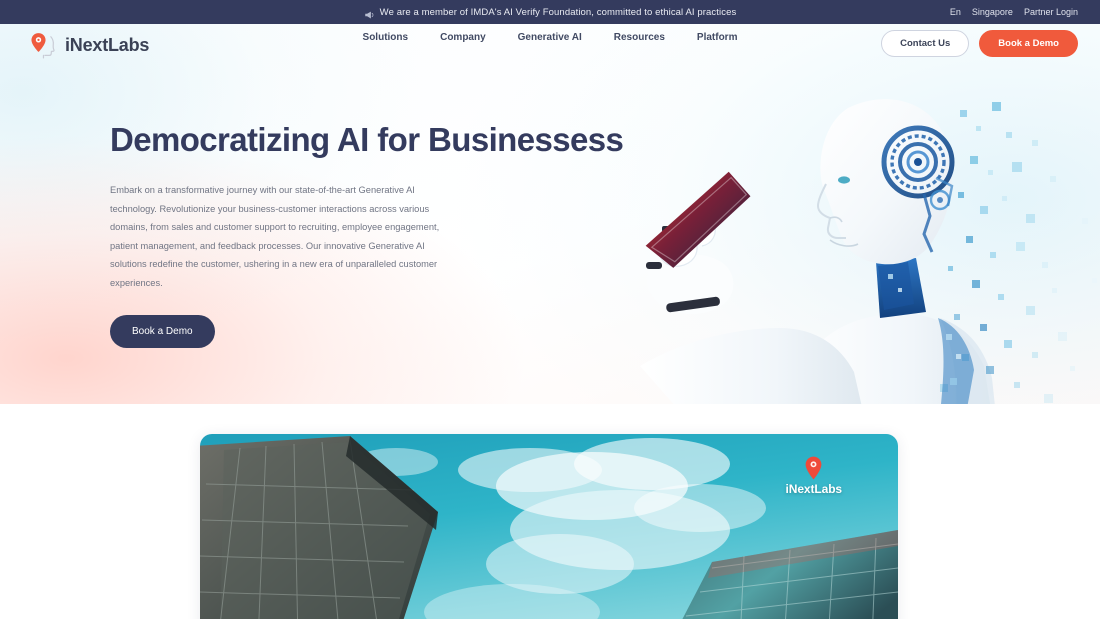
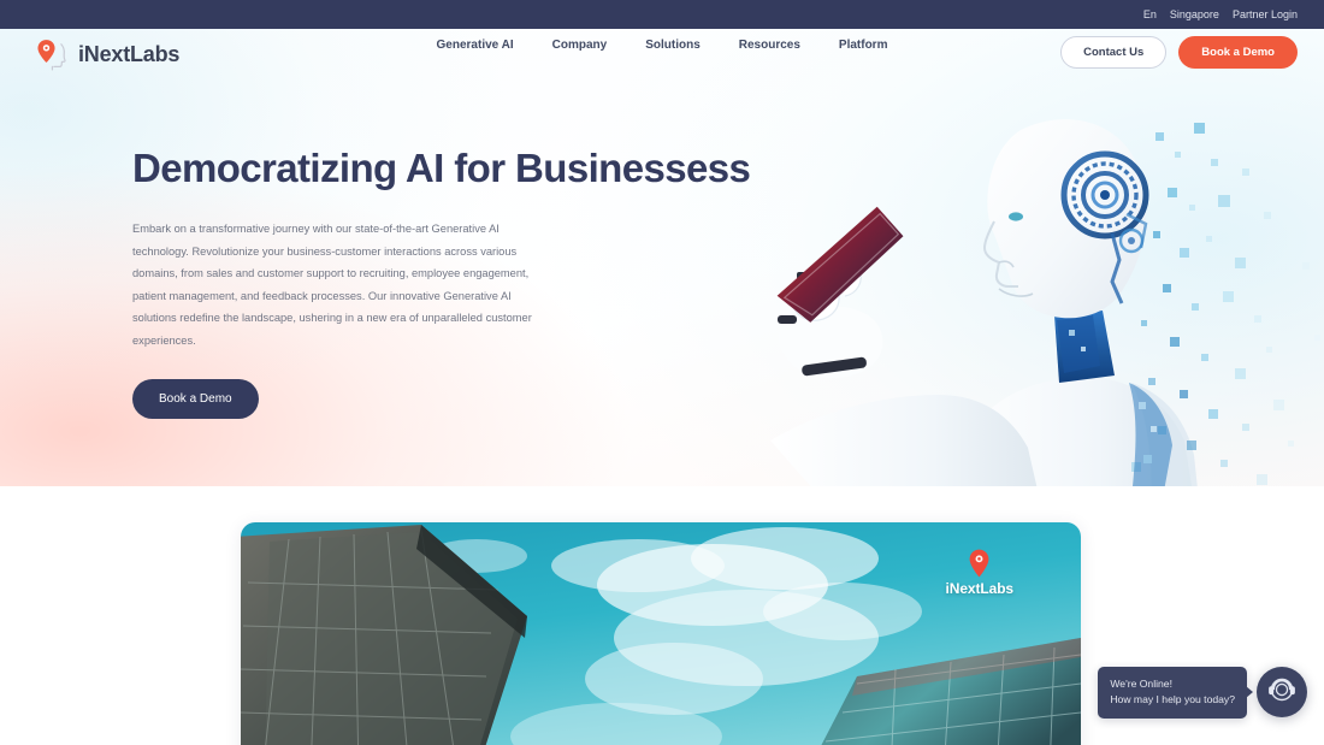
- We are a member of IMDA's AI Verify Foundation, committed to ethical AI practices
  En
  Singapore
  Partner Login
  iNextLabs
- Solutions
+ Generative AI
  Company
- Generative AI
+ Solutions
  Resources
  Platform
  Contact Us
  Book a Demo
  Democratizing AI for Businessess
- Embark on a transformative journey with our state-of-the-art Generative AI technology. Revolutionize your business-customer interactions across various domains, from sales and customer support to recruiting, employee engagement, patient management, and feedback processes. Our innovative Generative AI solutions redefine the customer, ushering in a new era of unparalleled customer experiences.
+ Embark on a transformative journey with our state-of-the-art Generative AI technology. Revolutionize your business-customer interactions across various domains, from sales and customer support to recruiting, employee engagement, patient management, and feedback processes. Our innovative Generative AI solutions redefine the landscape, ushering in a new era of unparalleled customer experiences.
  Book a Demo
  iNextLabs
+ We're Online!
+ How may I help you today?
